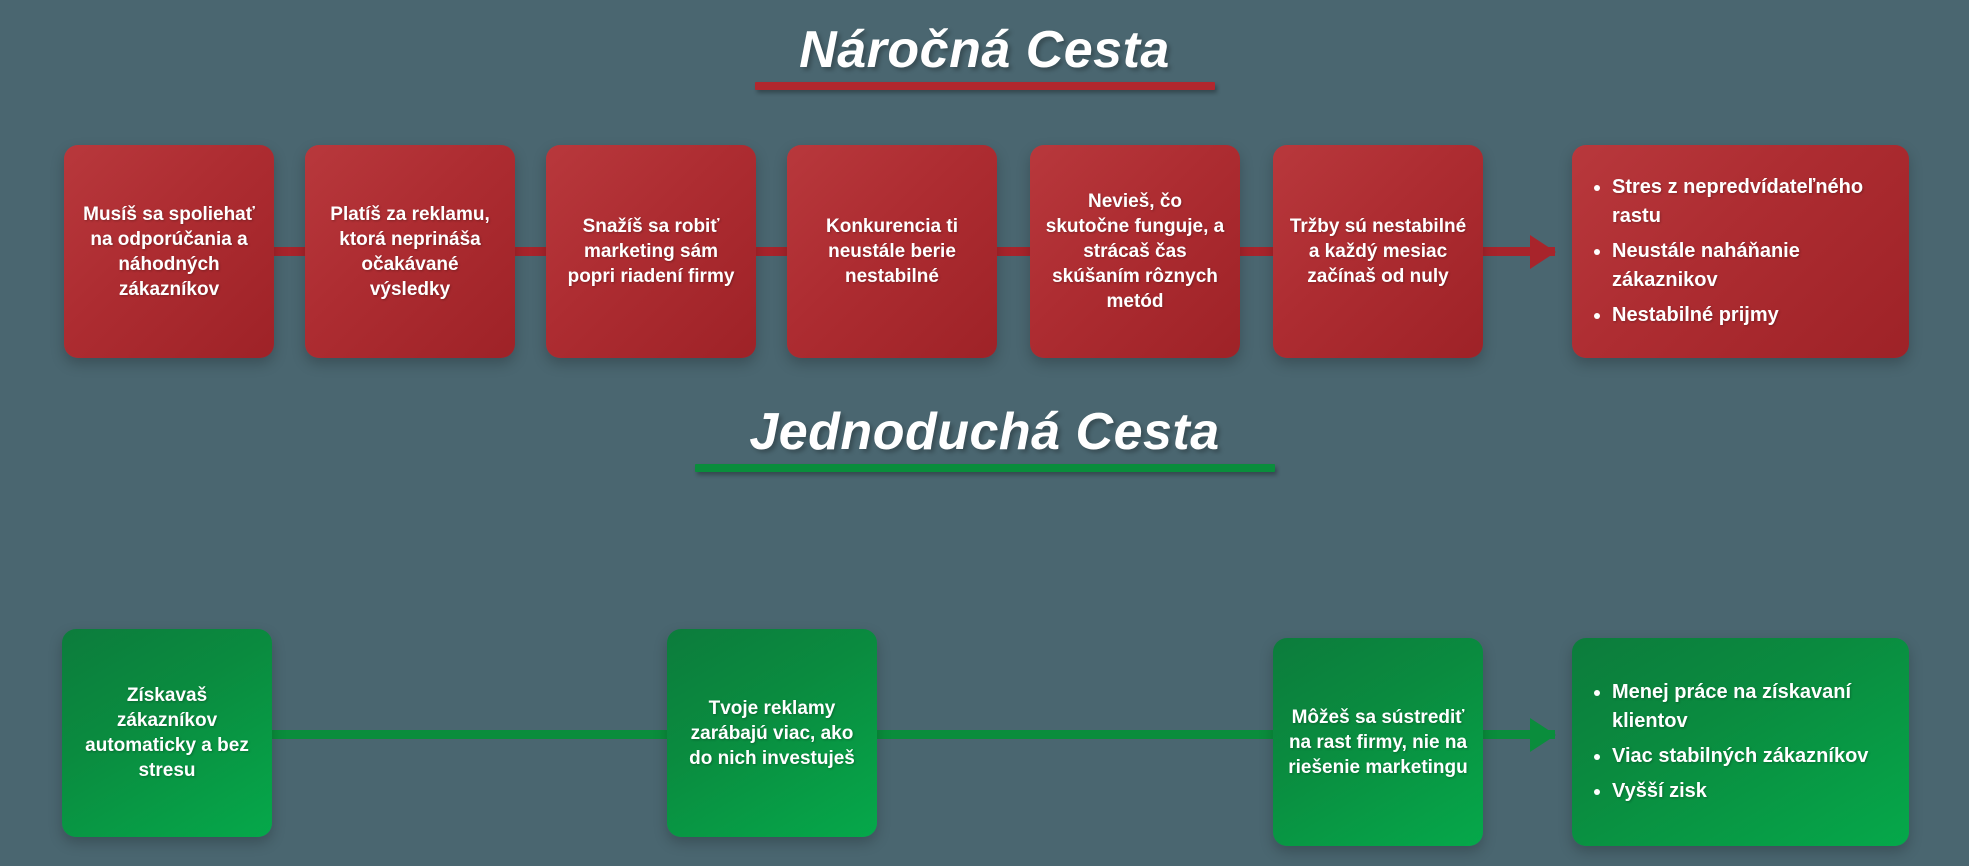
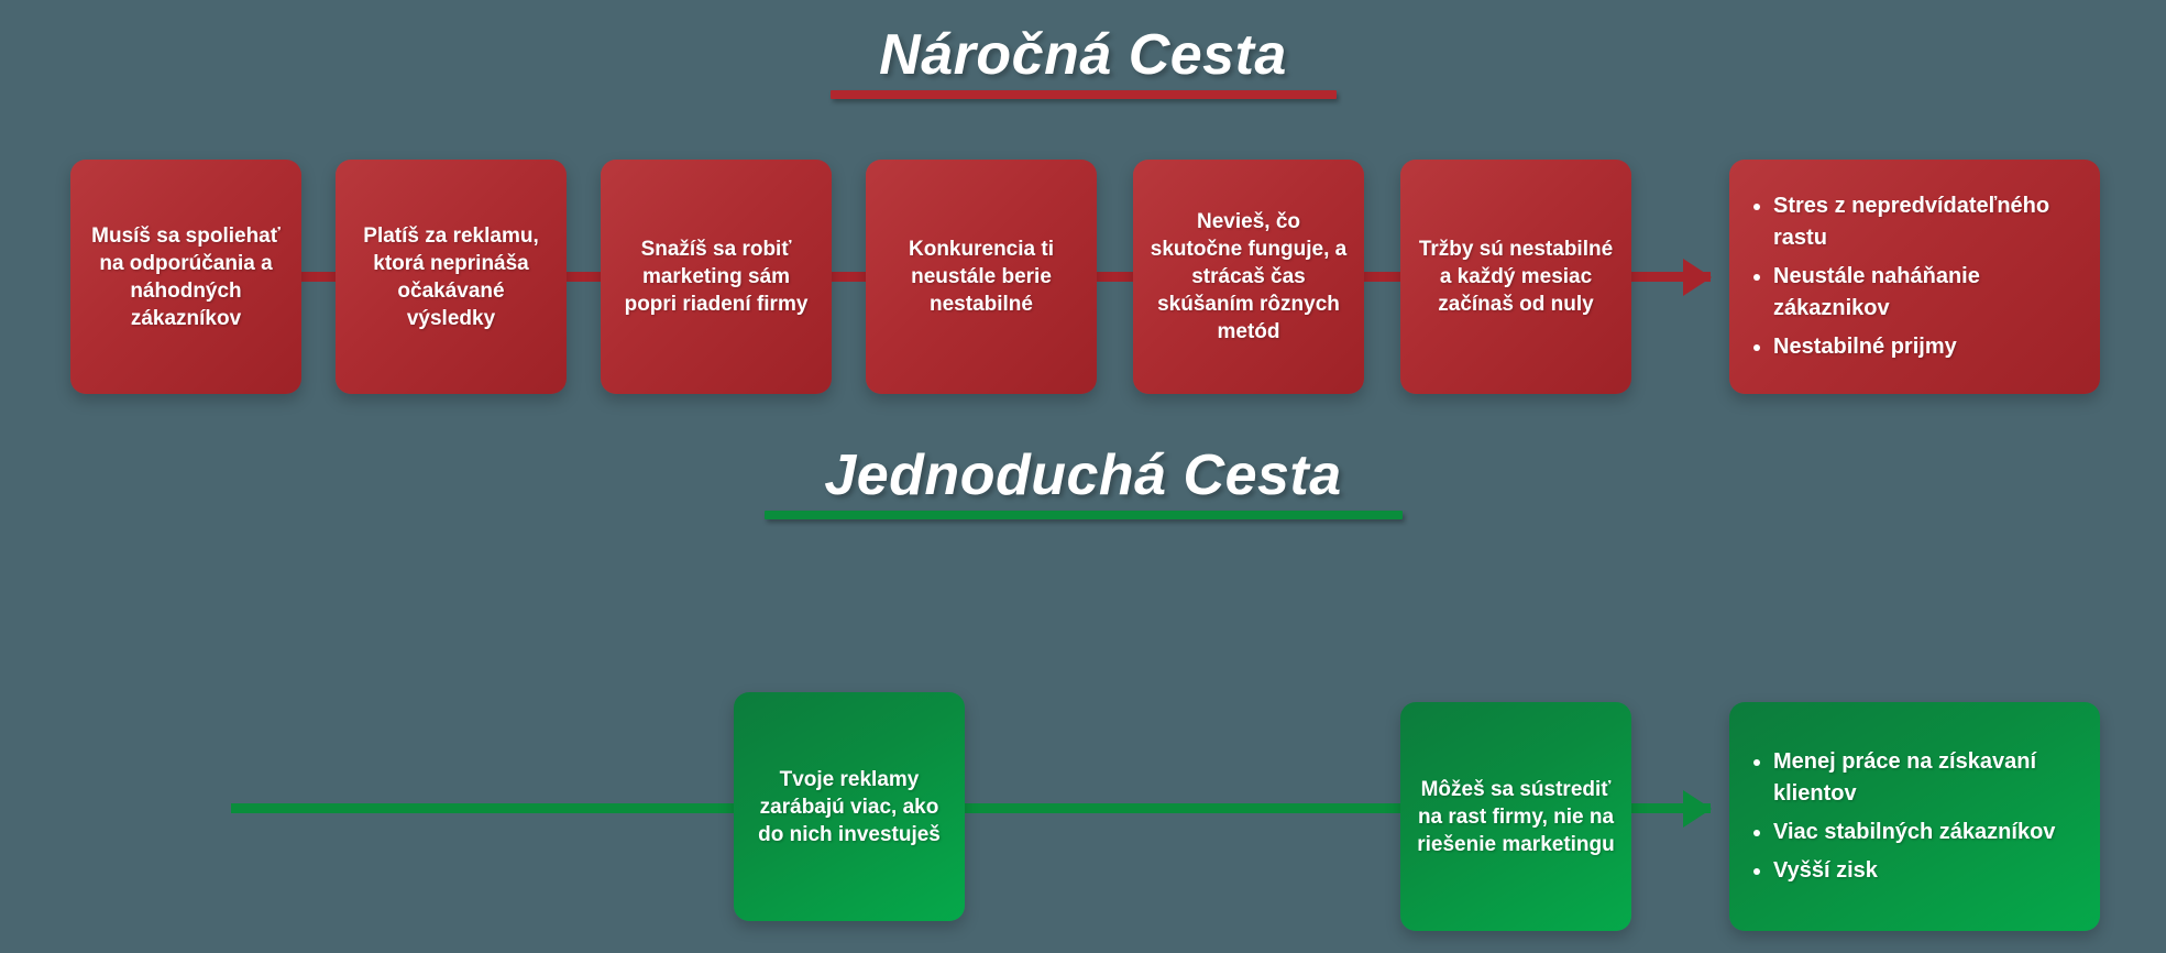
  Náročná Cesta
  Musíš sa spoliehať na odporúčania a náhodných zákazníkov
  Platíš za reklamu, ktorá neprináša očakávané výsledky
  Snažíš sa robiť marketing sám popri riadení firmy
  Konkurencia ti neustále berie nestabilné
  Nevieš, čo skutočne funguje, a strácaš čas skúšaním rôznych metód
  Tržby sú nestabilné a každý mesiac začínaš od nuly
  Stres z nepredvídateľného rastu
  Neustále naháňanie zákaznikov
  Nestabilné prijmy
  Jednoduchá Cesta
- Získavaš zákazníkov automaticky a bez stresu
  Tvoje reklamy zarábajú viac, ako do nich investuješ
  Môžeš sa sústrediť na rast firmy, nie na riešenie marketingu
  Menej práce na získavaní klientov
  Viac stabilných zákazníkov
  Vyšší zisk
